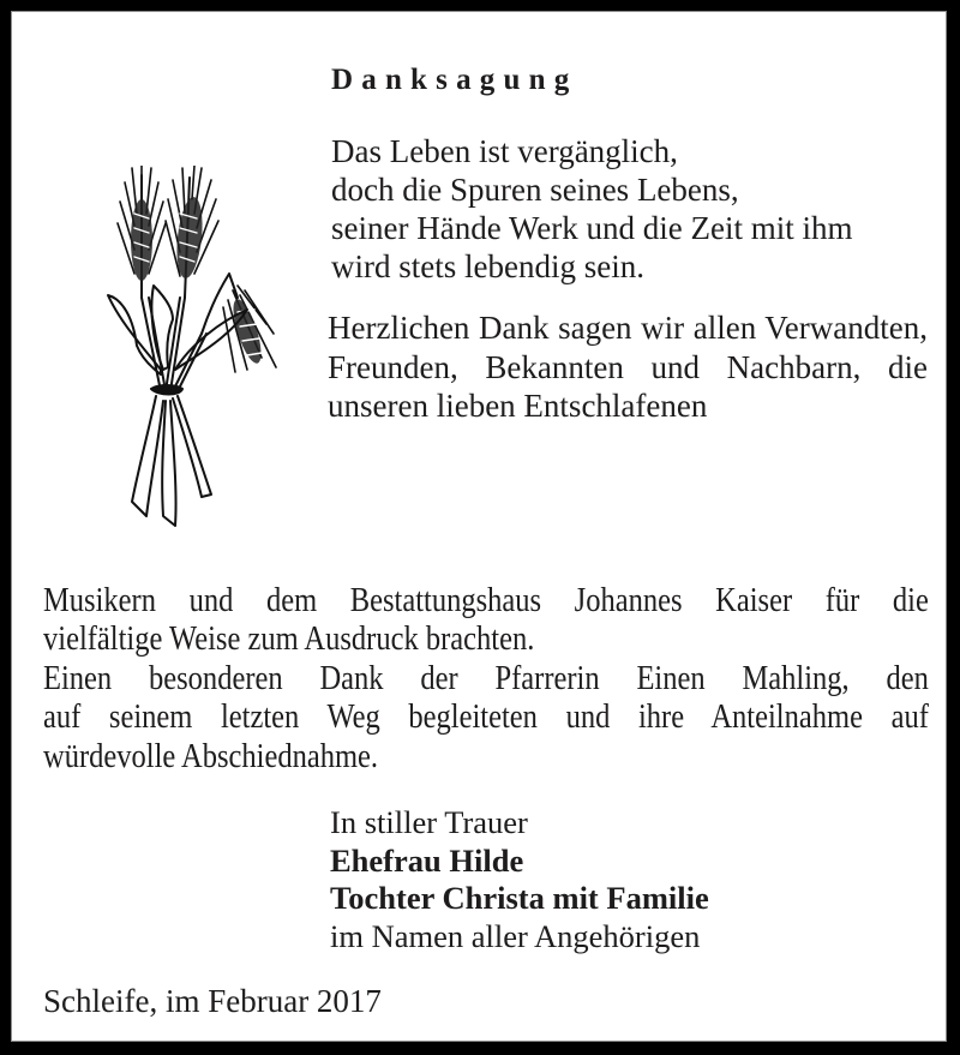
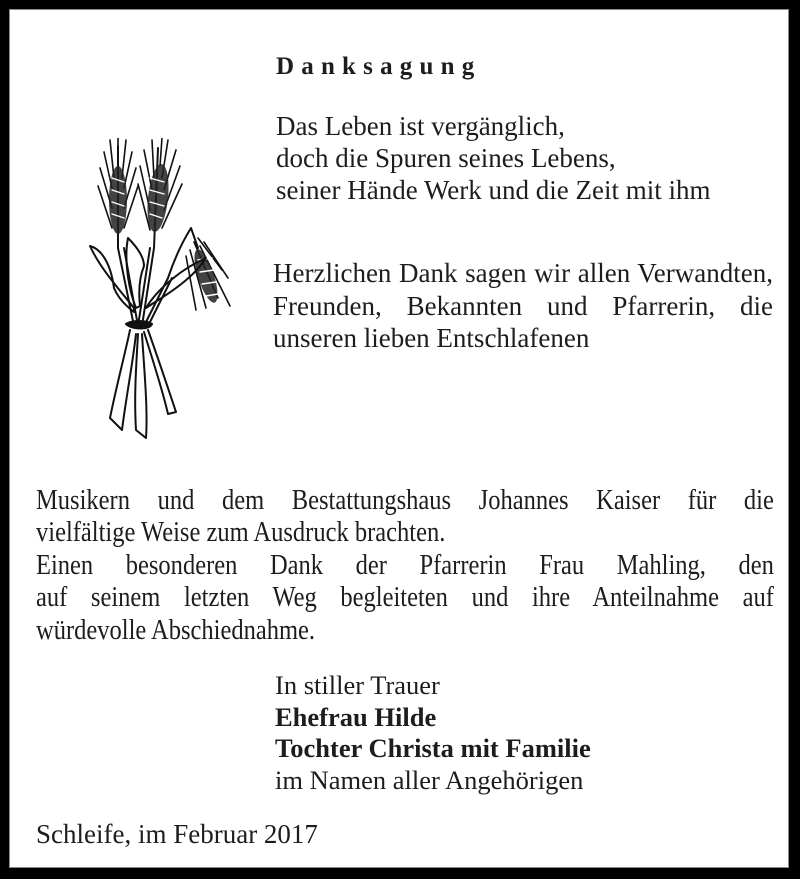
  Danksagung
  Das Leben ist vergänglich,
  doch die Spuren seines Lebens,
  seiner Hände Werk und die Zeit mit ihm
- wird stets lebendig sein.
  Herzlichen Dank sagen wir allen Verwandten,
- Freunden, Bekannten und Nachbarn, die
+ Freunden, Bekannten und Pfarrerin, die
  unseren lieben Entschlafenen
  Musikern und dem Bestattungshaus Johannes Kaiser für die
  vielfältige Weise zum Ausdruck brachten.
- Einen besonderen Dank der Pfarrerin Einen Mahling, den
+ Einen besonderen Dank der Pfarrerin Frau Mahling, den
  auf seinem letzten Weg begleiteten und ihre Anteilnahme auf
  würdevolle Abschiednahme.
  In stiller Trauer
  Ehefrau Hilde
  Tochter Christa mit Familie
  im Namen aller Angehörigen
  Schleife, im Februar 2017
